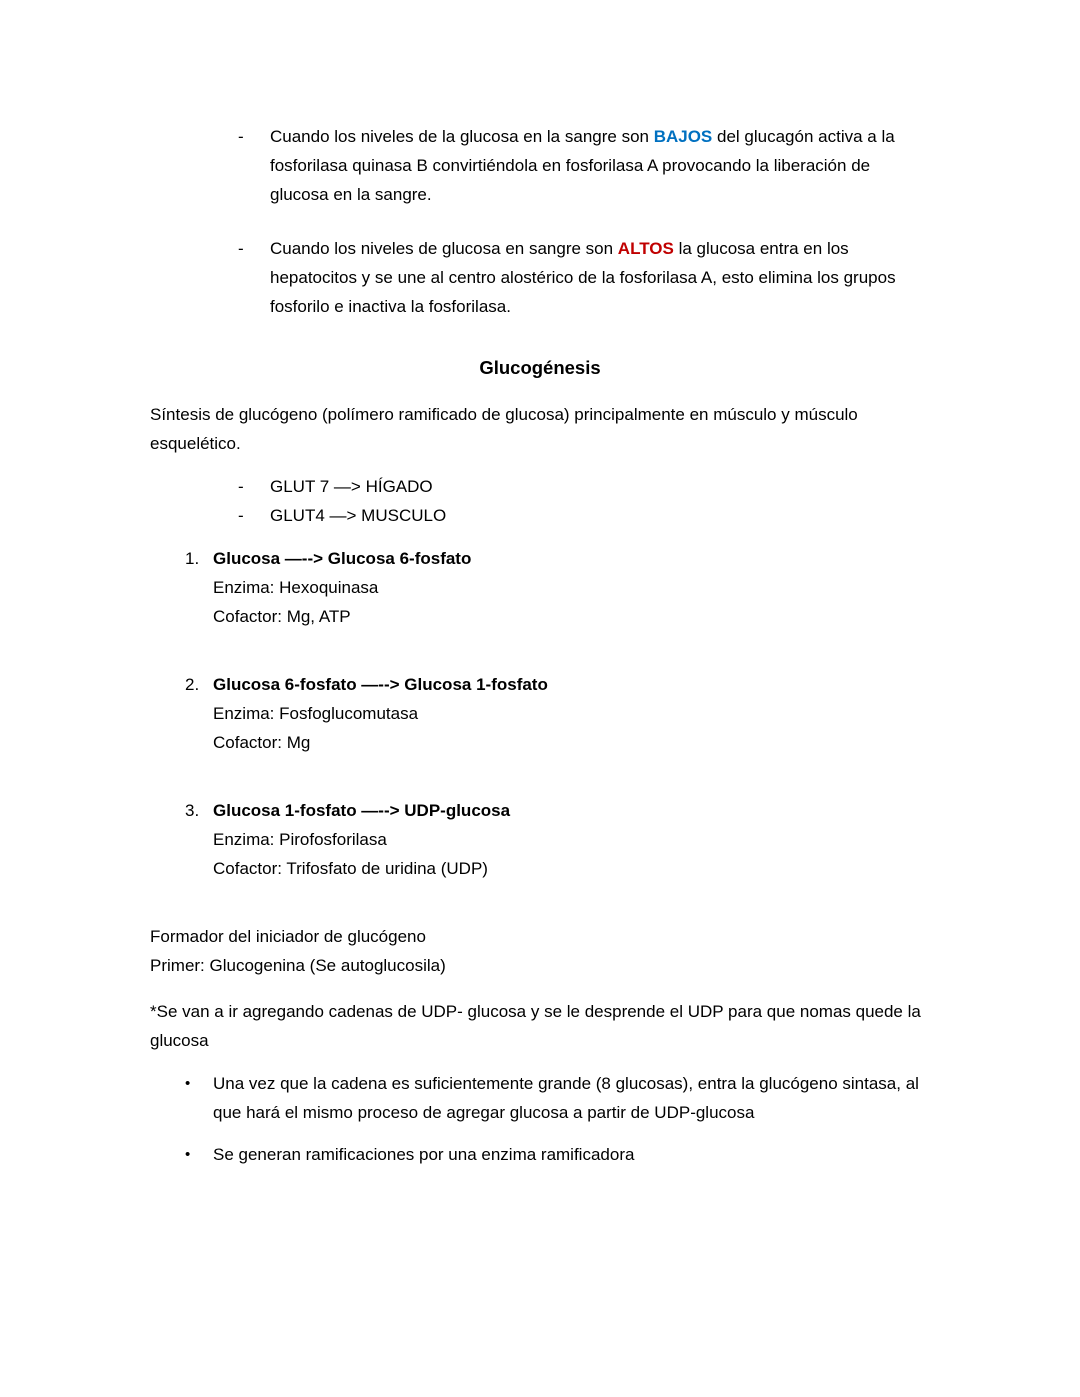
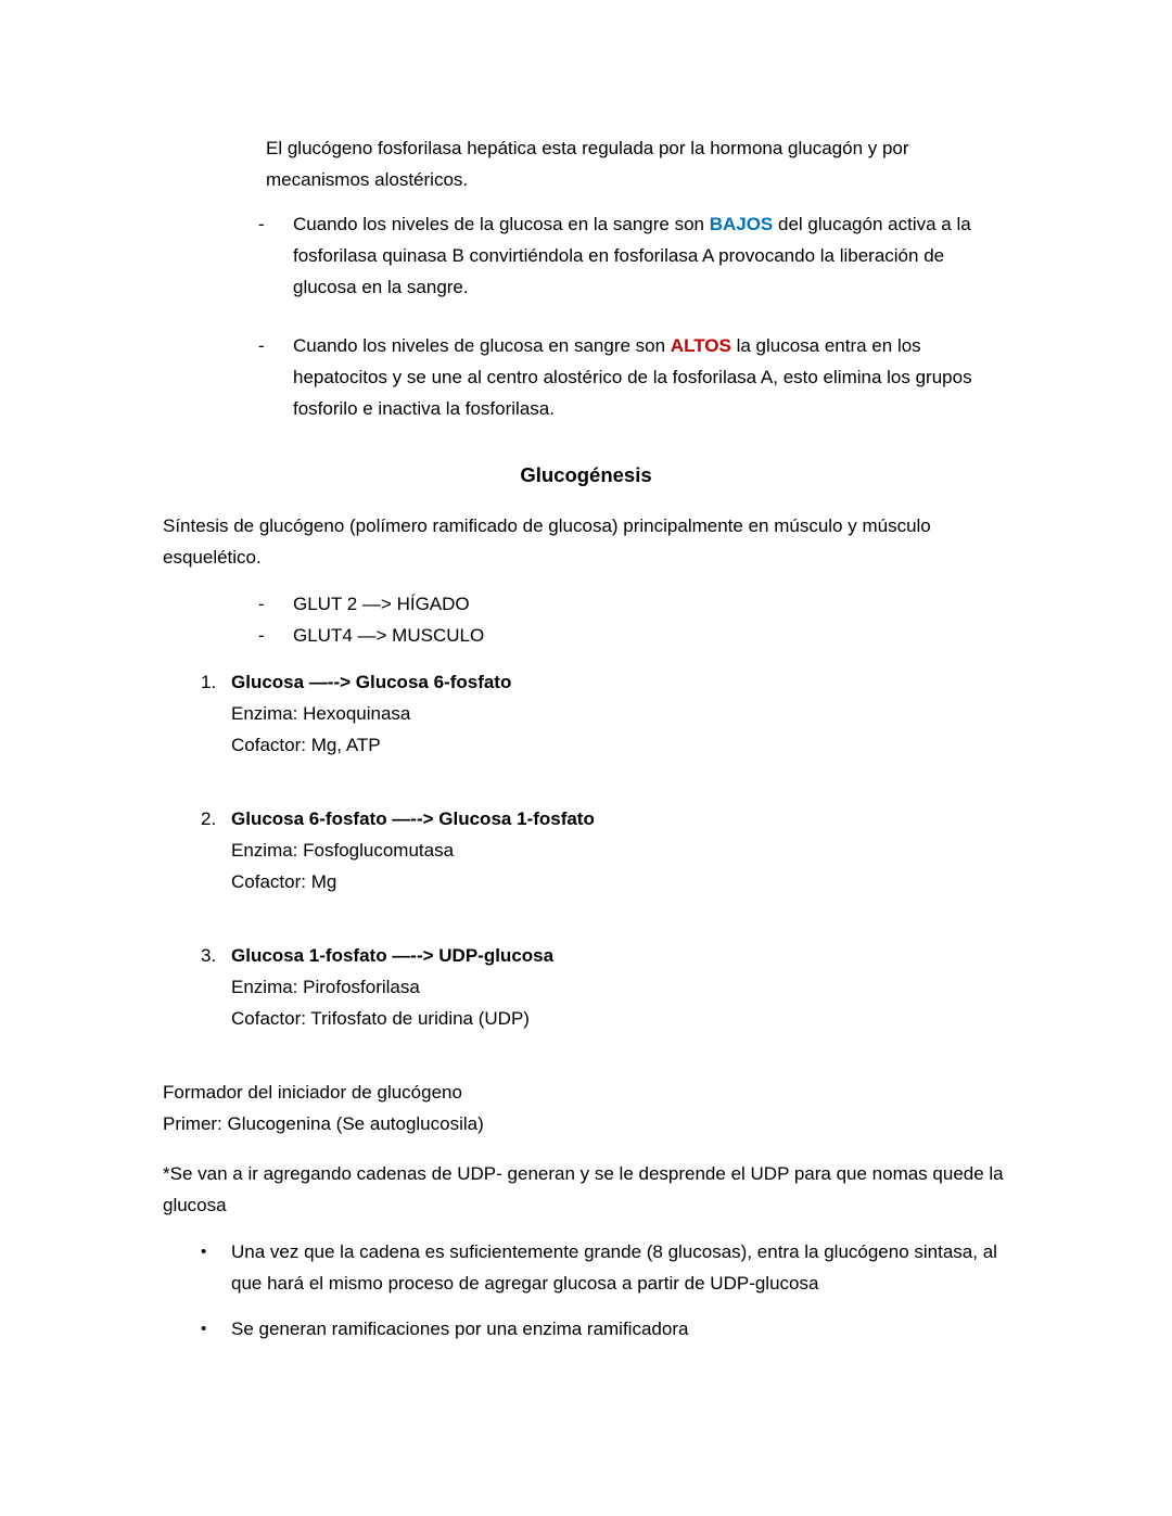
+ El glucógeno fosforilasa hepática esta regulada por la hormona glucagón y por mecanismos alostéricos.
  -
  Cuando los niveles de la glucosa en la sangre son BAJOS del glucagón activa a la fosforilasa quinasa B convirtiéndola en fosforilasa A provocando la liberación de glucosa en la sangre.
  -
  Cuando los niveles de glucosa en sangre son ALTOS la glucosa entra en los hepatocitos y se une al centro alostérico de la fosforilasa A, esto elimina los grupos fosforilo e inactiva la fosforilasa.
  Glucogénesis
  Síntesis de glucógeno (polímero ramificado de glucosa) principalmente en músculo y músculo esquelético.
  -
- GLUT 7 —> HÍGADO
+ GLUT 2 —> HÍGADO
  -
  GLUT4 —> MUSCULO
  1.
  Glucosa —--> Glucosa 6-fosfato
  Enzima: Hexoquinasa
  Cofactor: Mg, ATP
  2.
  Glucosa 6-fosfato —--> Glucosa 1-fosfato
  Enzima: Fosfoglucomutasa
  Cofactor: Mg
  3.
  Glucosa 1-fosfato —--> UDP-glucosa
  Enzima: Pirofosforilasa
  Cofactor: Trifosfato de uridina (UDP)
  Formador del iniciador de glucógeno
  Primer: Glucogenina (Se autoglucosila)
- *Se van a ir agregando cadenas de UDP- glucosa y se le desprende el UDP para que nomas quede la glucosa
+ *Se van a ir agregando cadenas de UDP- generan y se le desprende el UDP para que nomas quede la glucosa
  •
  Una vez que la cadena es suficientemente grande (8 glucosas), entra la glucógeno sintasa, al que hará el mismo proceso de agregar glucosa a partir de UDP-glucosa
  •
  Se generan ramificaciones por una enzima ramificadora
